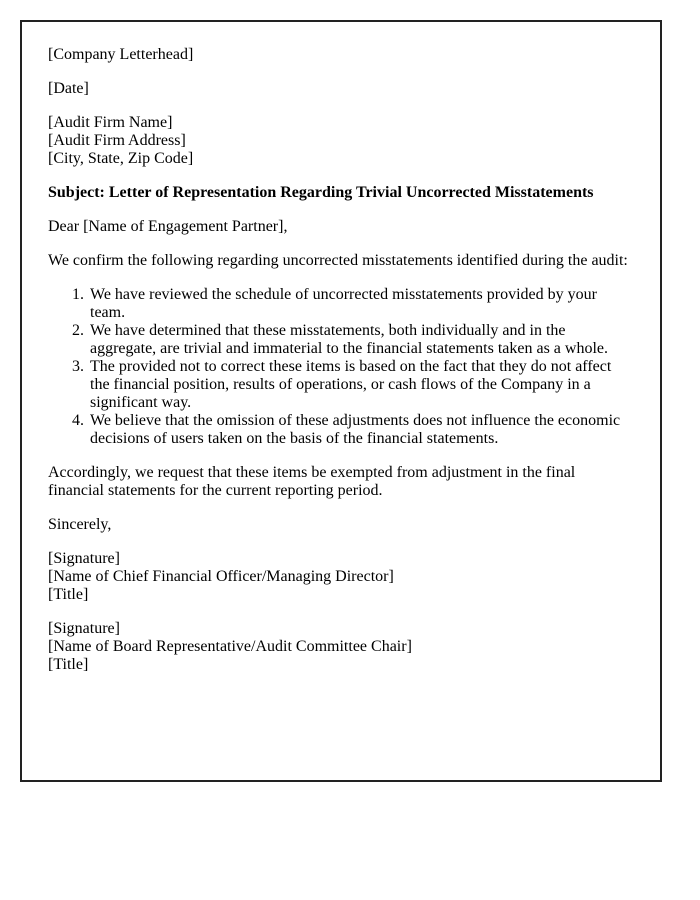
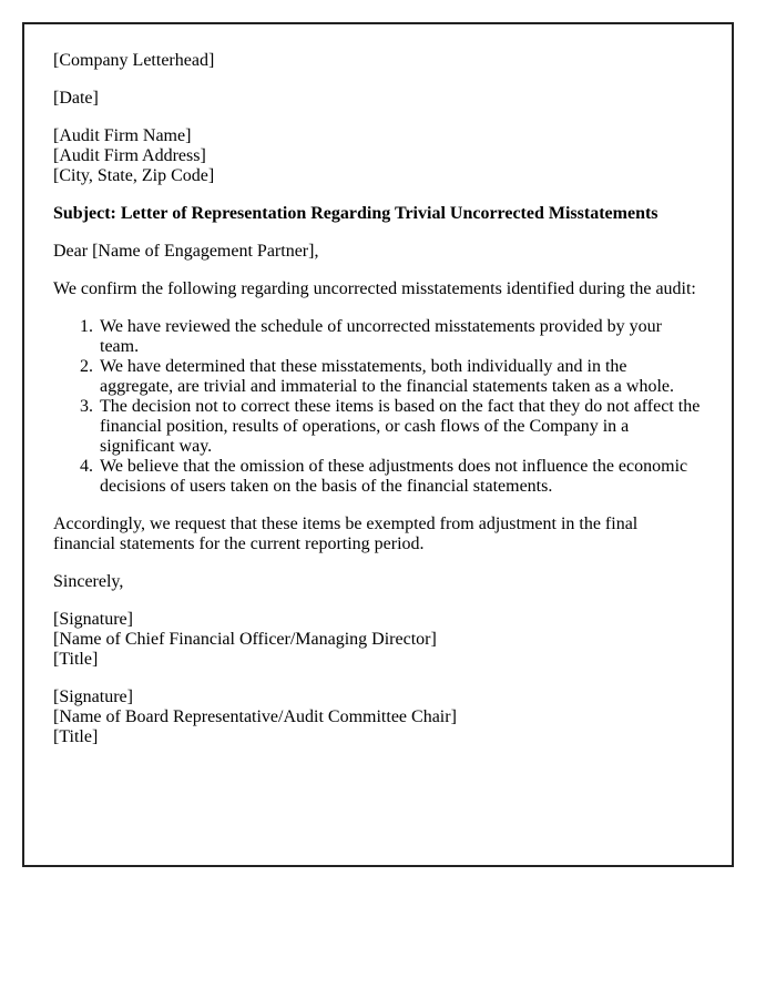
  [Company Letterhead]
  [Date]
  [Audit Firm Name]
  [Audit Firm Address]
  [City, State, Zip Code]
  Subject: Letter of Representation Regarding Trivial Uncorrected Misstatements
  Dear [Name of Engagement Partner],
  We confirm the following regarding uncorrected misstatements identified during the audit:
  We have reviewed the schedule of uncorrected misstatements provided by your team.
  We have determined that these misstatements, both individually and in the aggregate, are trivial and immaterial to the financial statements taken as a whole.
- The provided not to correct these items is based on the fact that they do not affect the financial position, results of operations, or cash flows of the Company in a significant way.
+ The decision not to correct these items is based on the fact that they do not affect the financial position, results of operations, or cash flows of the Company in a significant way.
  We believe that the omission of these adjustments does not influence the economic decisions of users taken on the basis of the financial statements.
  Accordingly, we request that these items be exempted from adjustment in the final financial statements for the current reporting period.
  Sincerely,
  [Signature]
  [Name of Chief Financial Officer/Managing Director]
  [Title]
  [Signature]
  [Name of Board Representative/Audit Committee Chair]
  [Title]
